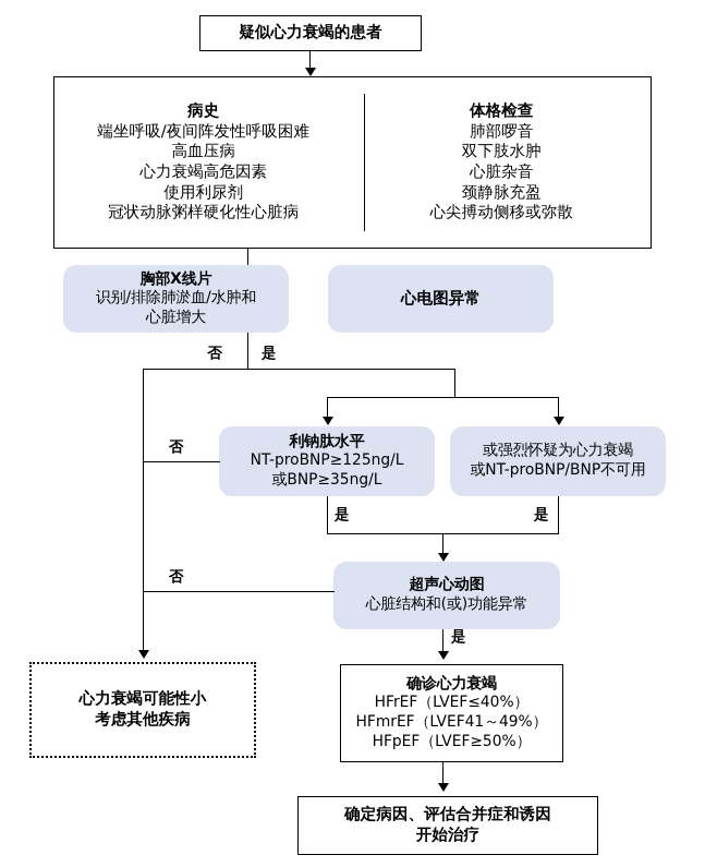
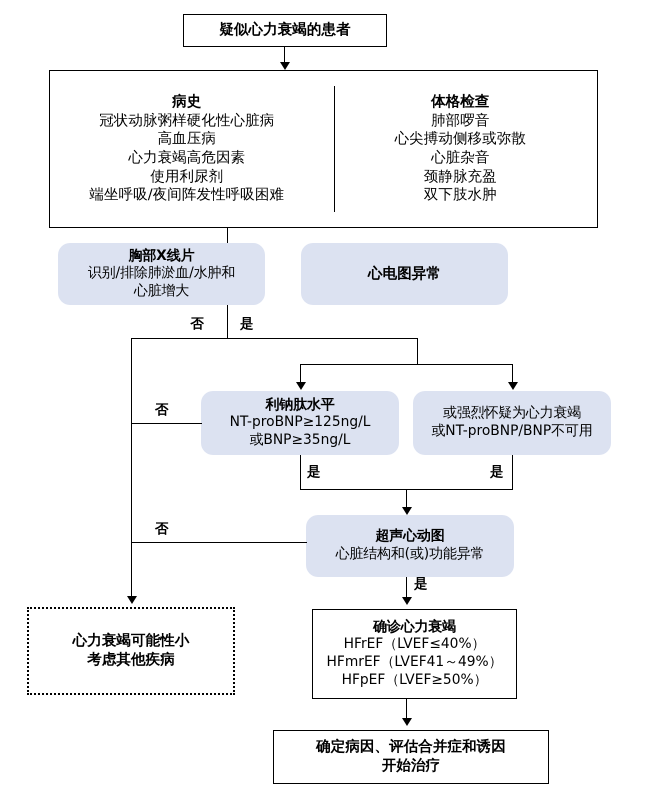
  疑似心力衰竭的患者
  病史
- 端坐呼吸/夜间阵发性呼吸困难
+ 冠状动脉粥样硬化性心脏病
  高血压病
  心力衰竭高危因素
  使用利尿剂
- 冠状动脉粥样硬化性心脏病
+ 端坐呼吸/夜间阵发性呼吸困难
  体格检查
  肺部啰音
- 双下肢水肿
+ 心尖搏动侧移或弥散
  心脏杂音
  颈静脉充盈
- 心尖搏动侧移或弥散
+ 双下肢水肿
  胸部X线片
  识别/排除肺淤血/水肿和
  心脏增大
  心电图异常
  否
  是
  利钠肽水平
  NT-proBNP≥125ng/L
  或BNP≥35ng/L
  或强烈怀疑为心力衰竭
  或NT-proBNP/BNP不可用
  否
  是
  是
  超声心动图
  心脏结构和(或)功能异常
  否
  是
  心力衰竭可能性小
  考虑其他疾病
  确诊心力衰竭
  HFrEF（LVEF≤40%）
  HFmrEF（LVEF41～49%）
  HFpEF（LVEF≥50%）
  确定病因、评估合并症和诱因
  开始治疗
